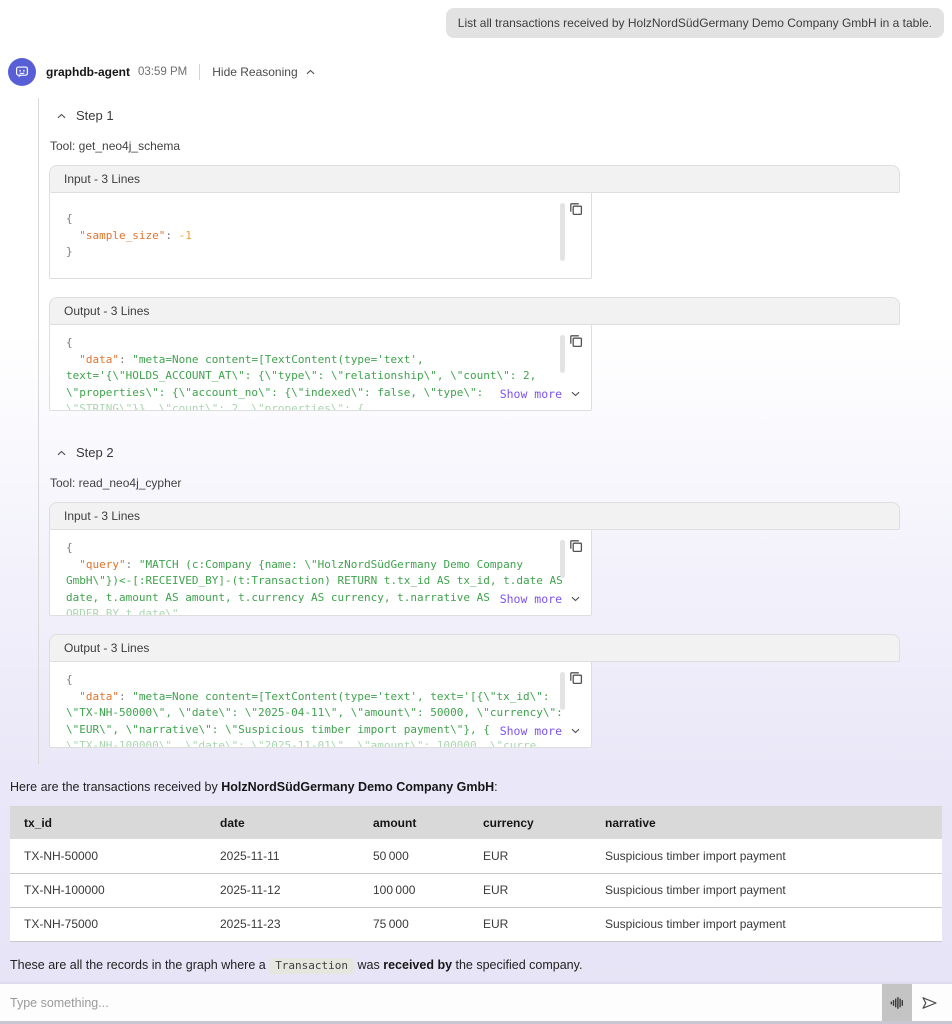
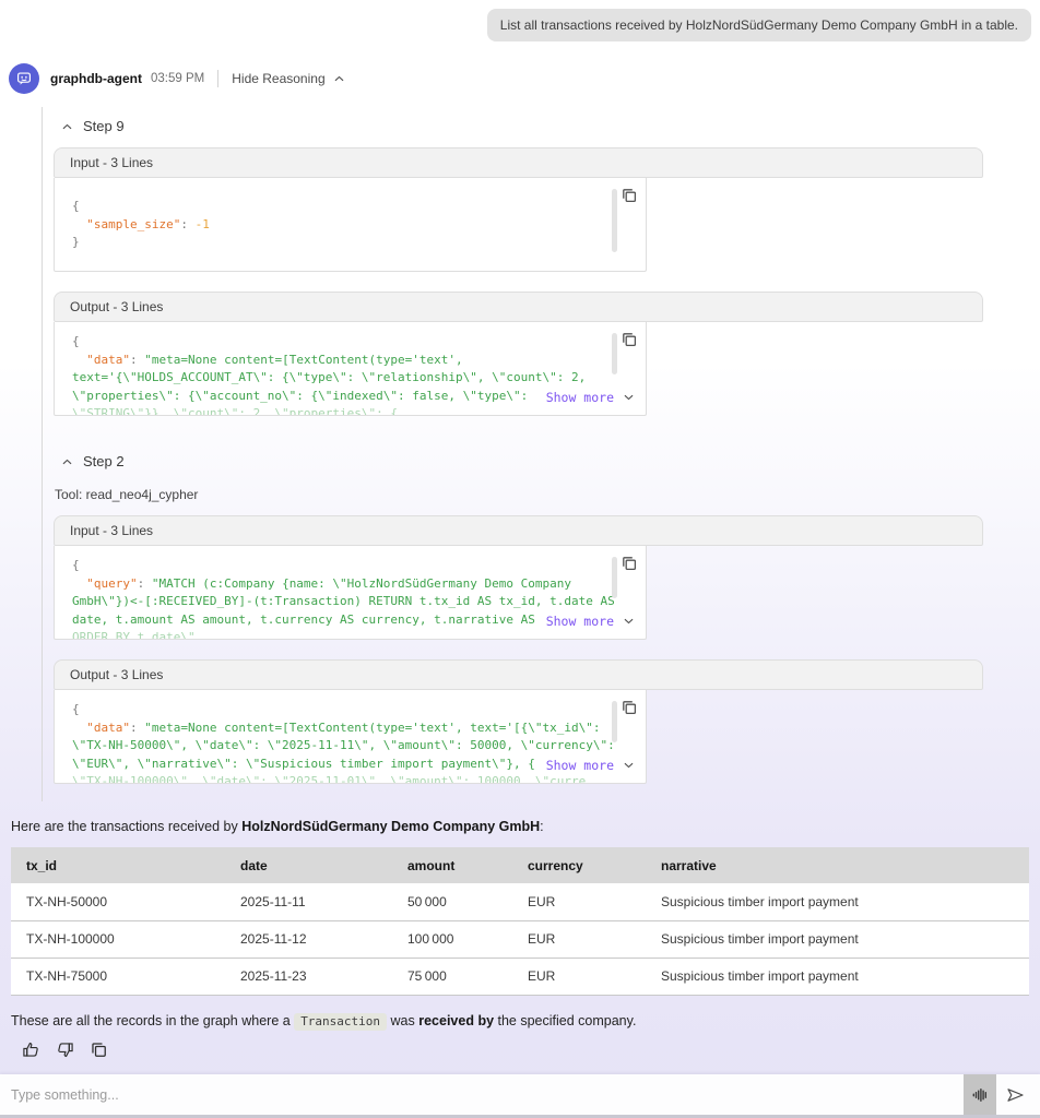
  List all transactions received by HolzNordSüdGermany Demo Company GmbH in a table.
  graphdb-agent
  03:59 PM
  Hide Reasoning
- Step 1
+ Step 9
- Tool: get_neo4j_schema
  Input - 3 Lines
  {
  "sample_size": -1
  }
  Output - 3 Lines
  {
  "data": "meta=None content=[TextContent(type='text',
  text='{\"HOLDS_ACCOUNT_AT\": {\"type\": \"relationship\", \"count\": 2,
  \"properties\": {\"account_no\": {\"indexed\": false, \"type\":
  \"STRING\"}}, \"count\": 2, \"properties\": {
  Show more
  Step 2
  Tool: read_neo4j_cypher
  Input - 3 Lines
  {
  "query": "MATCH (c:Company {name: \"HolzNordSüdGermany Demo Company
  GmbH\"})<-[:RECEIVED_BY]-(t:Transaction) RETURN t.tx_id AS tx_id, t.date AS
  date, t.amount AS amount, t.currency AS currency, t.narrative AS
  ORDER BY t.date\"
  Show more
  Output - 3 Lines
  {
  "data": "meta=None content=[TextContent(type='text', text='[{\"tx_id\":
- \"TX-NH-50000\", \"date\": \"2025-04-11\", \"amount\": 50000, \"currency\":
+ \"TX-NH-50000\", \"date\": \"2025-11-11\", \"amount\": 50000, \"currency\":
  \"EUR\", \"narrative\": \"Suspicious timber import payment\"}, {
  \"TX-NH-100000\", \"date\": \"2025-11-01\", \"amount\": 100000, \"curre
  Show more
  Here are the transactions received by HolzNordSüdGermany Demo Company GmbH:
  tx_id	date	amount	currency	narrative
  TX-NH-50000	2025-11-11	50 000	EUR	Suspicious timber import payment
  TX-NH-100000	2025-11-12	100 000	EUR	Suspicious timber import payment
  TX-NH-75000	2025-11-23	75 000	EUR	Suspicious timber import payment
  These are all the records in the graph where a Transaction was received by the specified company.
  Type something...
